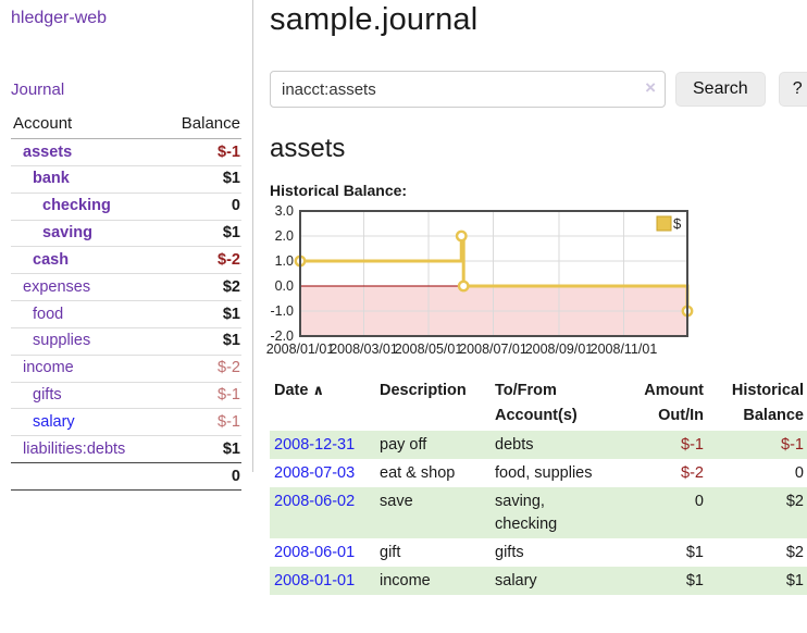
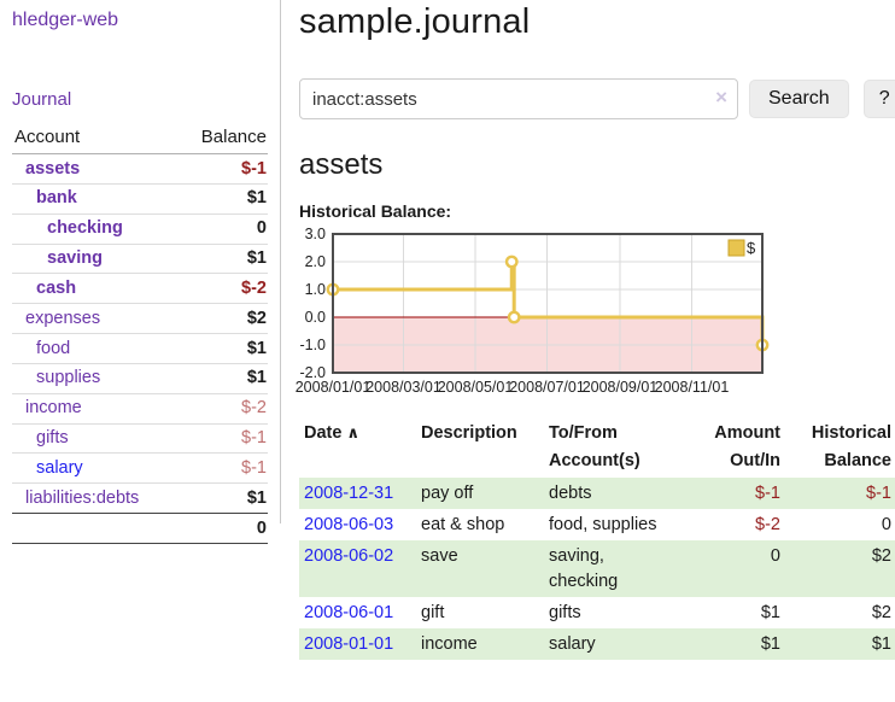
  hledger-web
  Journal
  Account	Balance
  assets	$-1
  bank	$1
  checking	0
  saving	$1
  cash	$-2
  expenses	$2
  food	$1
  supplies	$1
  income	$-2
  gifts	$-1
  salary	$-1
  liabilities:debts	$1
  	0
  sample.journal
  inacct:assets
  ×
  Search
  ?
  assets
  Historical Balance:
  $
  3.0
  2.0
  1.0
  0.0
  -1.0
  -2.0
  2008/01/01
  2008/03/01
  2008/05/01
  2008/07/01
  2008/09/01
  2008/11/01
  Date ∧	Description	To/FromAccount(s)	AmountOut/In	HistoricalBalance
  2008-12-31	pay off	debts	$-1	$-1
- 2008-07-03	eat & shop	food, supplies	$-2	0
+ 2008-06-03	eat & shop	food, supplies	$-2	0
  2008-06-02	save	saving, checking	0	$2
  2008-06-01	gift	gifts	$1	$2
  2008-01-01	income	salary	$1	$1
